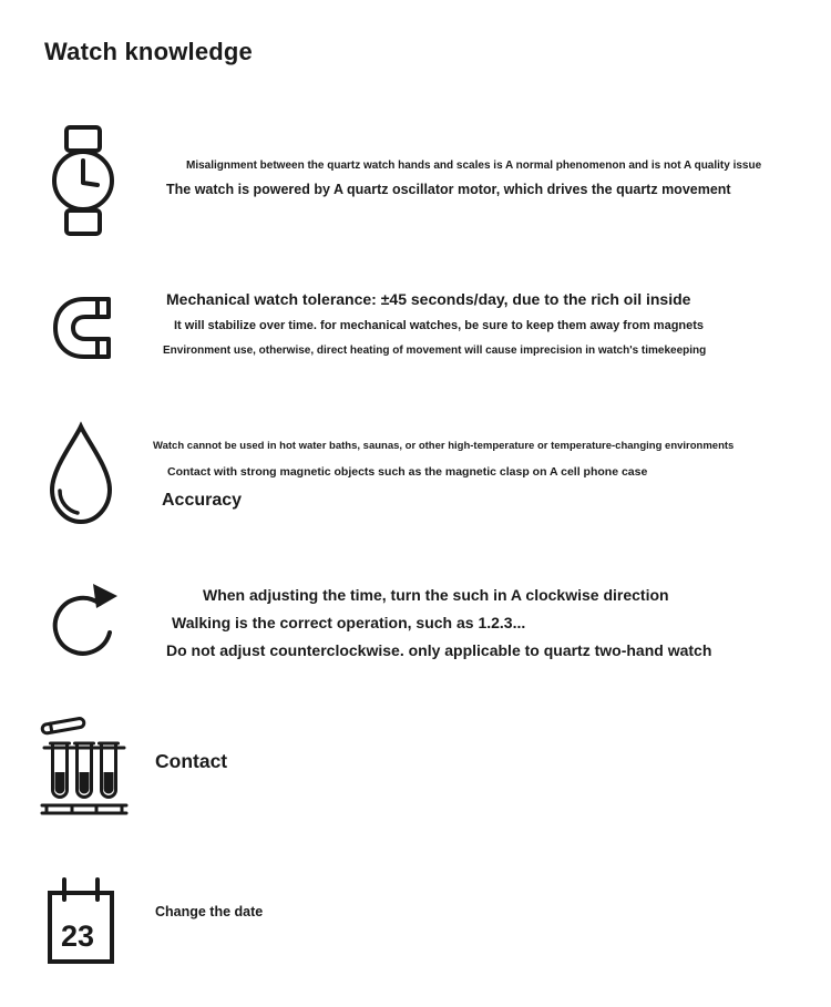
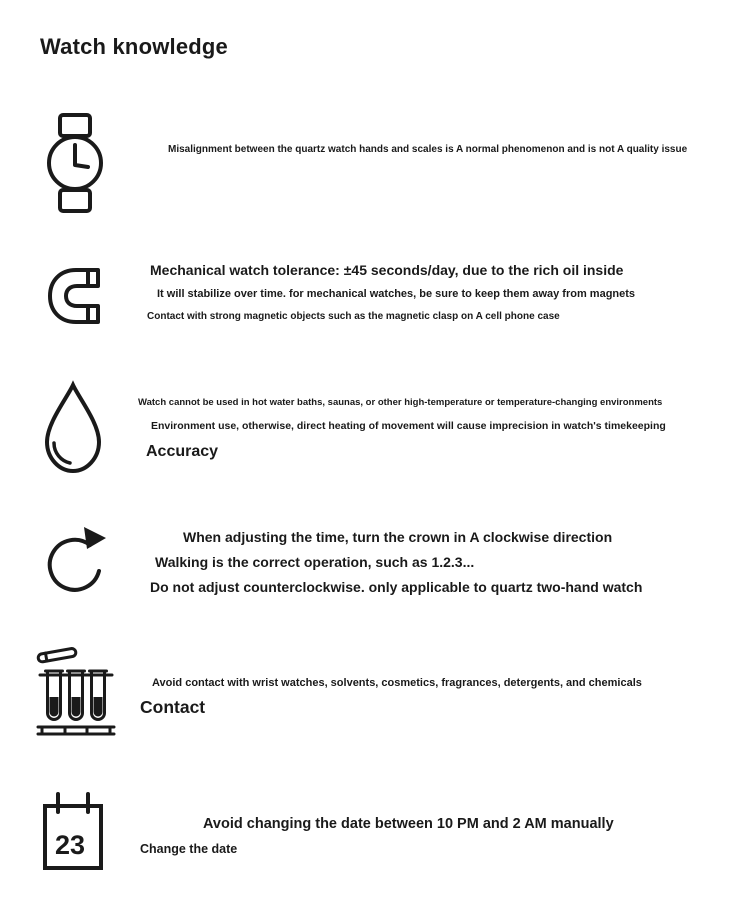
  Watch knowledge
  Misalignment between the quartz watch hands and scales is A normal phenomenon and is not A quality issue
- The watch is powered by A quartz oscillator motor, which drives the quartz movement
  Mechanical watch tolerance: ±45 seconds/day, due to the rich oil inside
  It will stabilize over time. for mechanical watches, be sure to keep them away from magnets
- Environment use, otherwise, direct heating of movement will cause imprecision in watch's timekeeping
+ Contact with strong magnetic objects such as the magnetic clasp on A cell phone case
  Watch cannot be used in hot water baths, saunas, or other high-temperature or temperature-changing environments
- Contact with strong magnetic objects such as the magnetic clasp on A cell phone case
+ Environment use, otherwise, direct heating of movement will cause imprecision in watch's timekeeping
  Accuracy
- When adjusting the time, turn the such in A clockwise direction
+ When adjusting the time, turn the crown in A clockwise direction
  Walking is the correct operation, such as 1.2.3...
  Do not adjust counterclockwise. only applicable to quartz two-hand watch
+ Avoid contact with wrist watches, solvents, cosmetics, fragrances, detergents, and chemicals
  Contact
  23
+ Avoid changing the date between 10 PM and 2 AM manually
  Change the date
